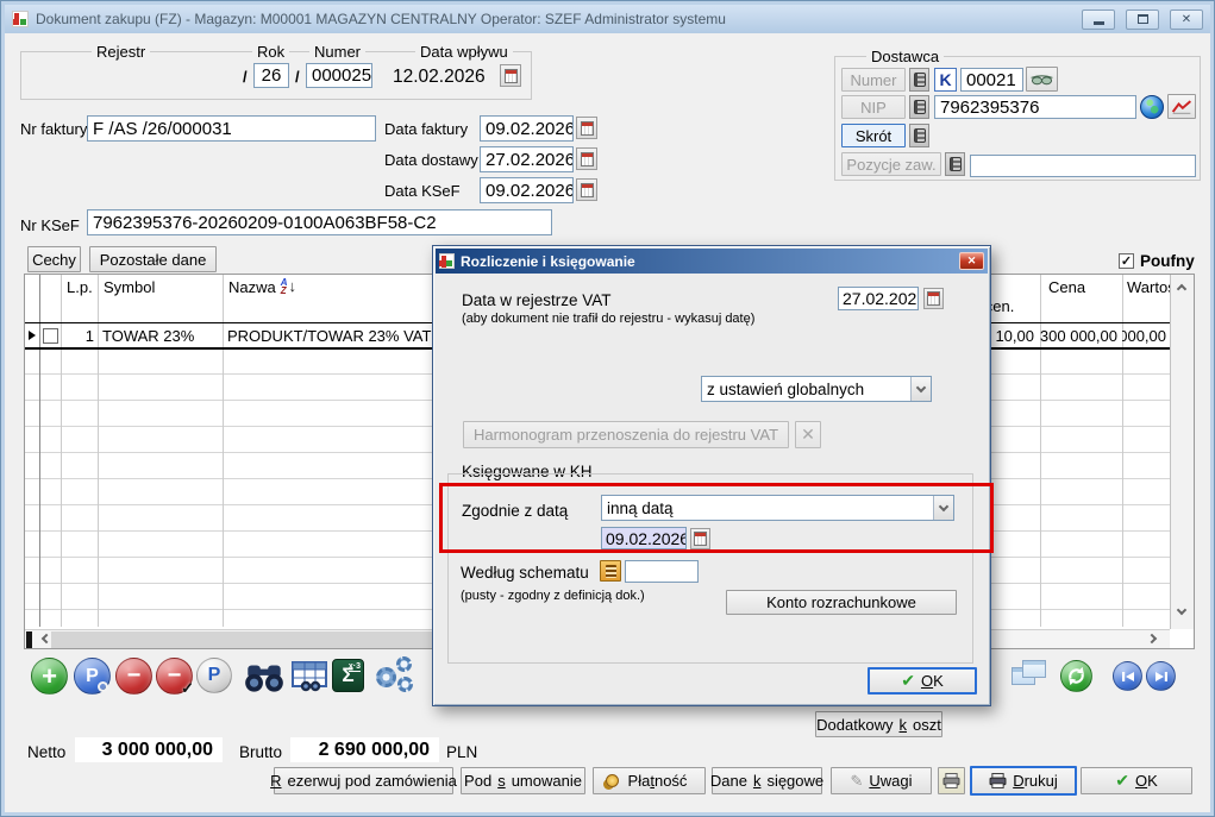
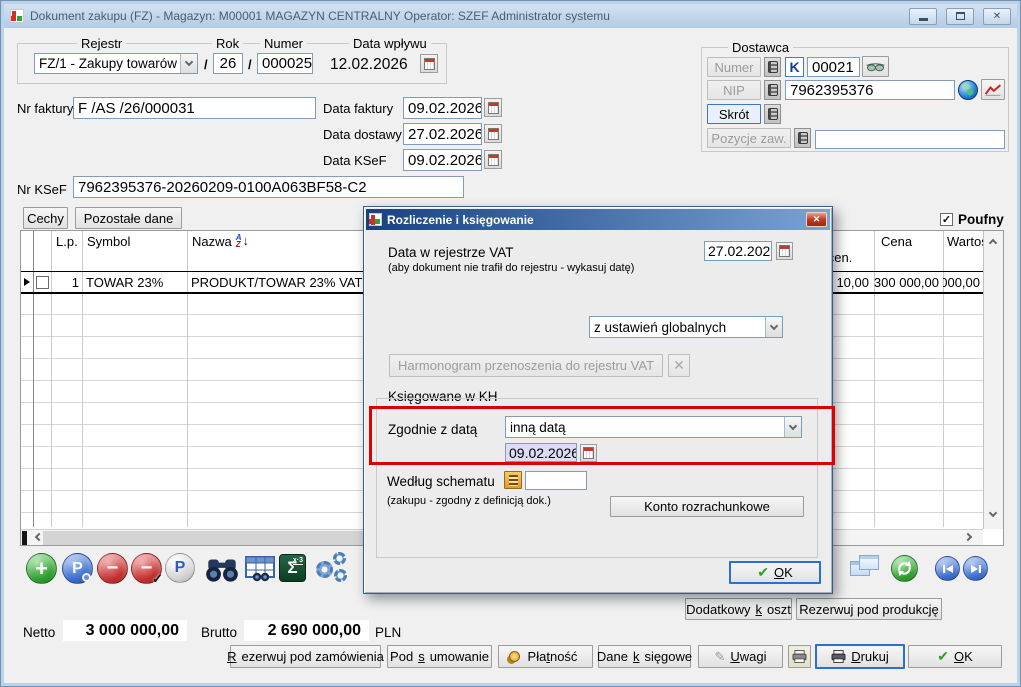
  Dokument zakupu (FZ) - Magazyn: M00001 MAGAZYN CENTRALNY Operator: SZEF Administrator systemu
  ✕
  Rejestr
  Rok
  Numer
  Data wpływu
+ FZ/1 - Zakupy towarów
  /
  26
  /
  000025
  12.02.2026
  Dostawca
  Numer
  K
  00021
  NIP
  7962395376
  Skrót
  Pozycje zaw.
  Nr faktury
  F /AS /26/000031
  Data faktury
  09.02.2026
  Data dostawy
  27.02.2026
  Data KSeF
  09.02.2026
  Nr KSeF
  7962395376-20260209-0100A063BF58-C2
  Cechy
  Pozostałe dane
  ✓
  Poufny
  L.p.
  Symbol
  Nazwa
  A
  Z
  ↓
  Cena
  Warto
  1
  TOWAR 23%
  PRODUKT/TOWAR 23% VAT
  10,00
  300 000,00
  +
  P
  −
  −
  ✓
  P
  Σ
  Dodatkowy
  k
  oszt
+ Rezerwuj pod produkcję
  Netto
  3 000 000,00
  Brutto
  2 690 000,00
  PLN
  R
  ezerwuj pod zamówienia
  Pod
  s
  umowanie
  Płatność
  Dane
  k
  sięgowe
  ✎
  Uwagi
  Drukuj
  ✔
  OK
  Rozliczenie i księgowanie
  ✕
  Data w rejestrze VAT
  (aby dokument nie trafił do rejestru - wykasuj datę)
  27.02.202
  z ustawień globalnych
  Harmonogram przenoszenia do rejestru VAT
  ✕
  Księgowane w KH
  Zgodnie z datą
  inną datą
  09.02.2026
  Według schematu
- (pusty - zgodny z definicją dok.)
+ (zakupu - zgodny z definicją dok.)
  Konto rozrachunkowe
  ✔
  OK
